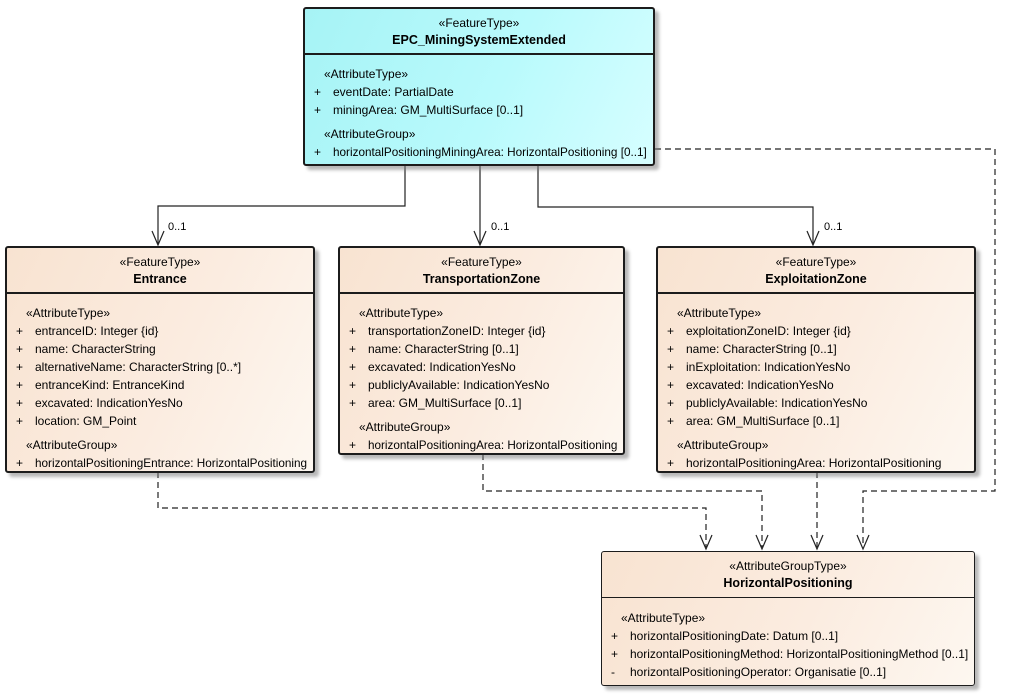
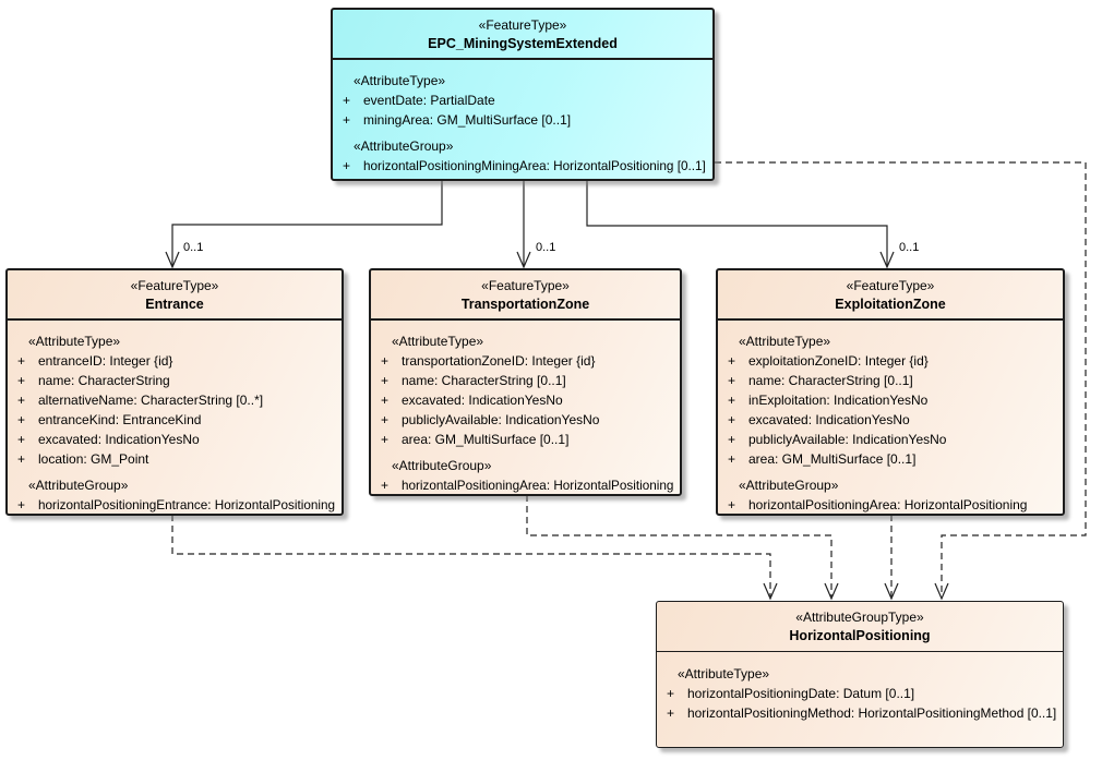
  0..1
  0..1
  0..1
  «FeatureType»
  EPC_MiningSystemExtended
  «AttributeType»
  +
  eventDate: PartialDate
  +
  miningArea: GM_MultiSurface [0..1]
  «AttributeGroup»
  +
  horizontalPositioningMiningArea: HorizontalPositioning [0..1]
  «FeatureType»
  Entrance
  «AttributeType»
  +
  entranceID: Integer {id}
  +
  name: CharacterString
  +
  alternativeName: CharacterString [0..*]
  +
  entranceKind: EntranceKind
  +
  excavated: IndicationYesNo
  +
  location: GM_Point
  «AttributeGroup»
  +
  horizontalPositioningEntrance: HorizontalPositioning
  «FeatureType»
  TransportationZone
  «AttributeType»
  +
  transportationZoneID: Integer {id}
  +
  name: CharacterString [0..1]
  +
  excavated: IndicationYesNo
  +
  publiclyAvailable: IndicationYesNo
  +
  area: GM_MultiSurface [0..1]
  «AttributeGroup»
  +
  horizontalPositioningArea: HorizontalPositioning
  «FeatureType»
  ExploitationZone
  «AttributeType»
  +
  exploitationZoneID: Integer {id}
  +
  name: CharacterString [0..1]
  +
  inExploitation: IndicationYesNo
  +
  excavated: IndicationYesNo
  +
  publiclyAvailable: IndicationYesNo
  +
  area: GM_MultiSurface [0..1]
  «AttributeGroup»
  +
  horizontalPositioningArea: HorizontalPositioning
  «AttributeGroupType»
  HorizontalPositioning
  «AttributeType»
  +
  horizontalPositioningDate: Datum [0..1]
  +
  horizontalPositioningMethod: HorizontalPositioningMethod [0..1]
- -
- horizontalPositioningOperator: Organisatie [0..1]
